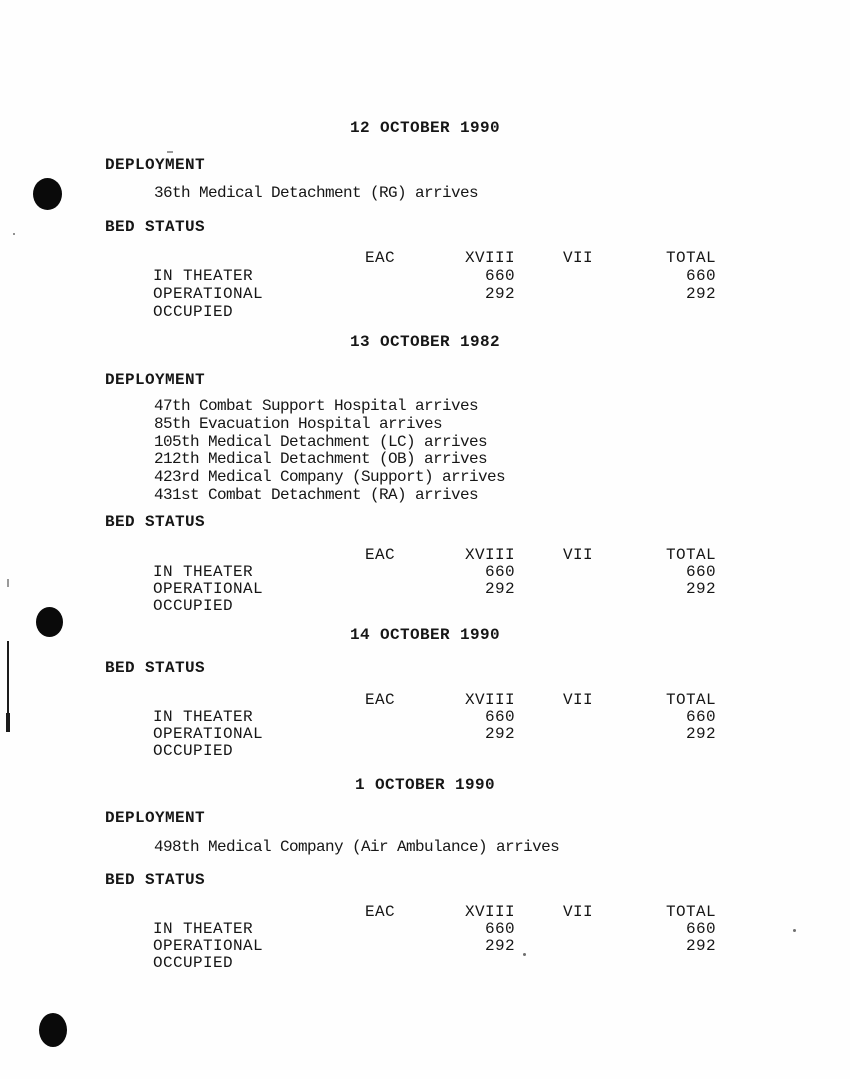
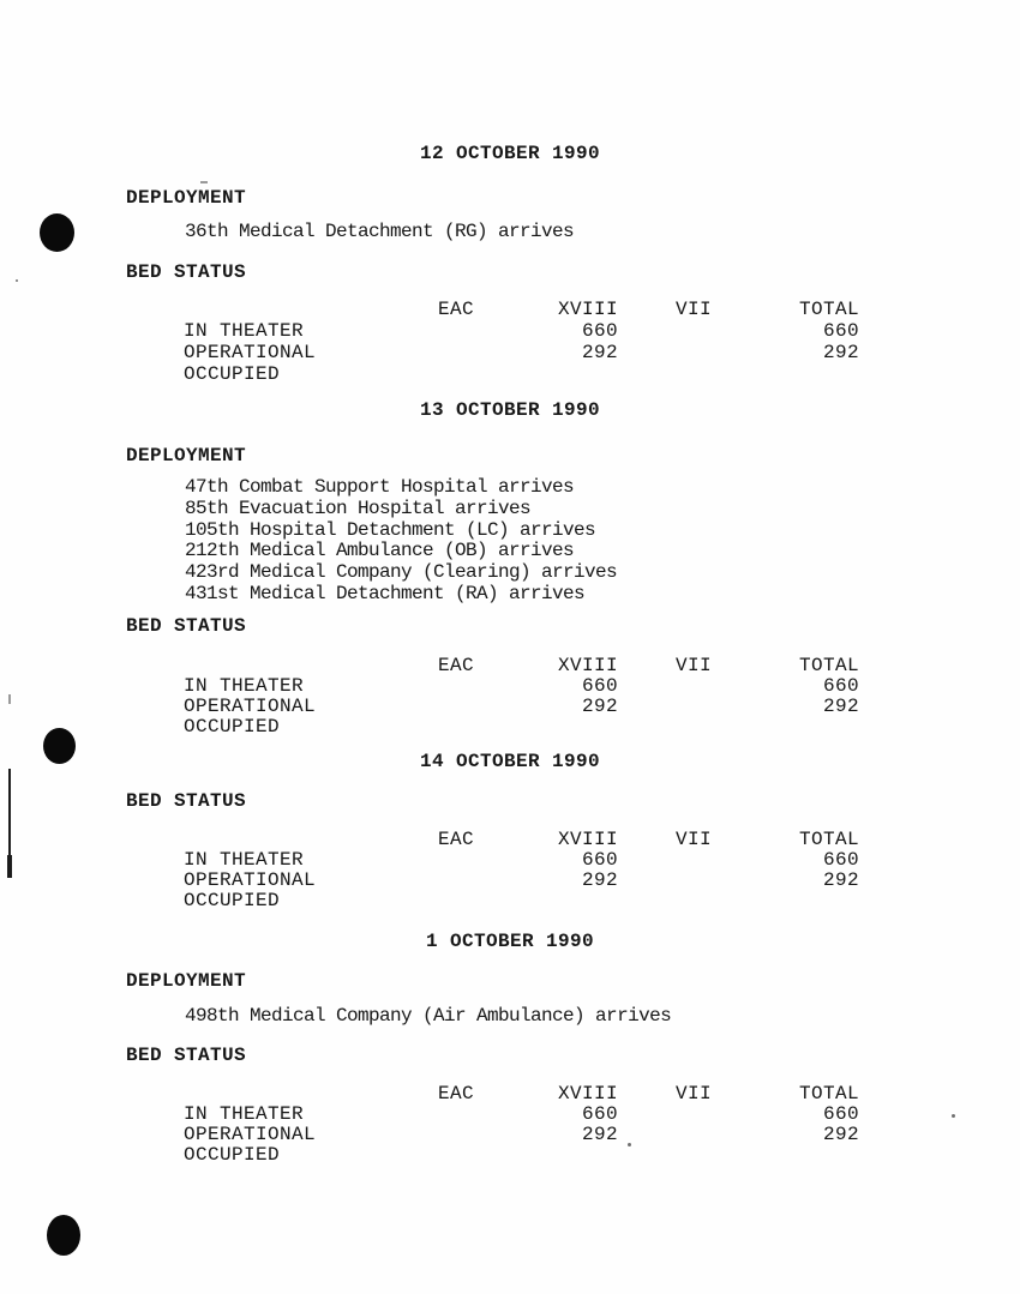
  12 OCTOBER 1990
  DEPLOYMENT
  36th Medical Detachment (RG) arrives
  BED STATUS
  EAC
  XVIII
  VII
  TOTAL
  IN THEATER
  660
  660
  OPERATIONAL
  292
  292
  OCCUPIED
- 13 OCTOBER 1982
+ 13 OCTOBER 1990
  DEPLOYMENT
  47th Combat Support Hospital arrives
  85th Evacuation Hospital arrives
- 105th Medical Detachment (LC) arrives
+ 105th Hospital Detachment (LC) arrives
- 212th Medical Detachment (OB) arrives
+ 212th Medical Ambulance (OB) arrives
- 423rd Medical Company (Support) arrives
+ 423rd Medical Company (Clearing) arrives
- 431st Combat Detachment (RA) arrives
+ 431st Medical Detachment (RA) arrives
  BED STATUS
  EAC
  XVIII
  VII
  TOTAL
  IN THEATER
  660
  660
  OPERATIONAL
  292
  292
  OCCUPIED
  14 OCTOBER 1990
  BED STATUS
  EAC
  XVIII
  VII
  TOTAL
  IN THEATER
  660
  660
  OPERATIONAL
  292
  292
  OCCUPIED
  1 OCTOBER 1990
  DEPLOYMENT
  498th Medical Company (Air Ambulance) arrives
  BED STATUS
  EAC
  XVIII
  VII
  TOTAL
  IN THEATER
  660
  660
  OPERATIONAL
  292
  292
  OCCUPIED
